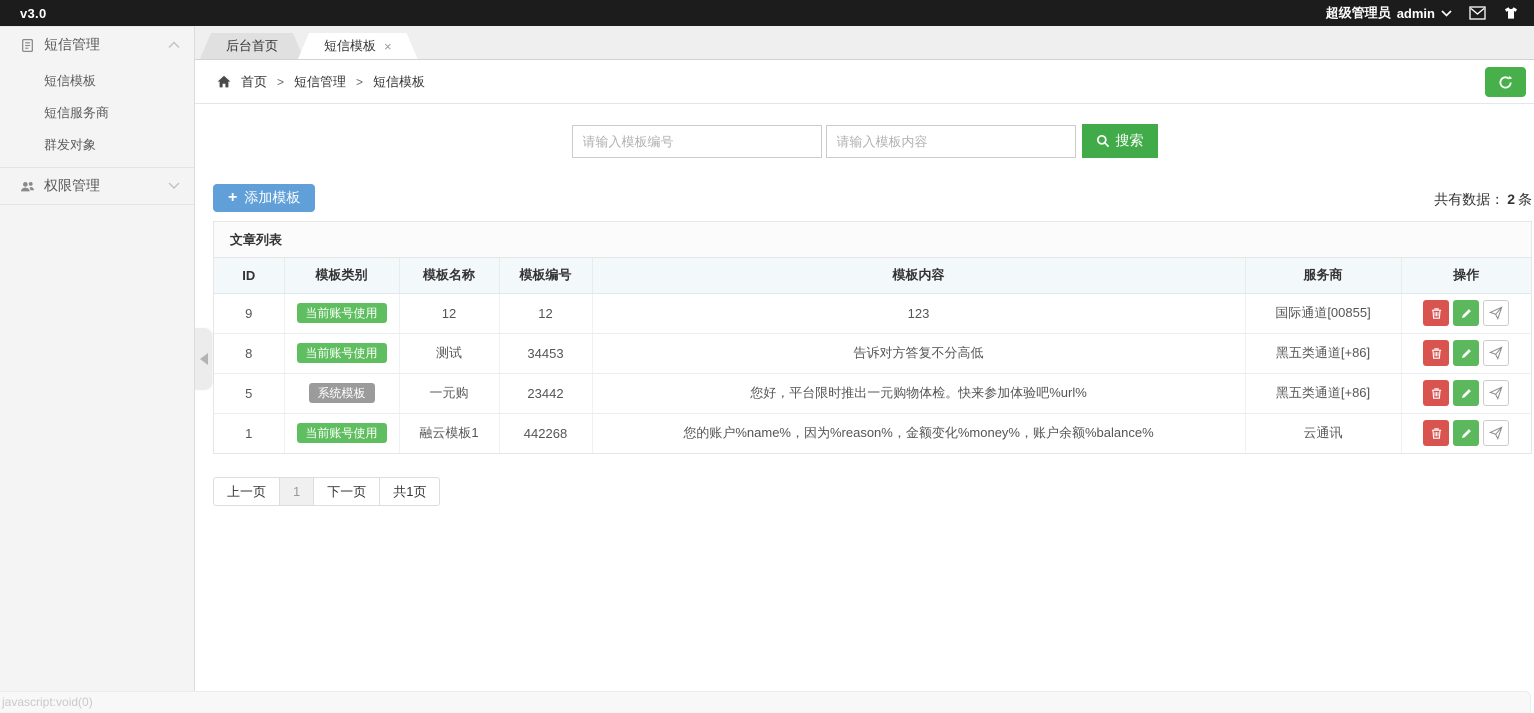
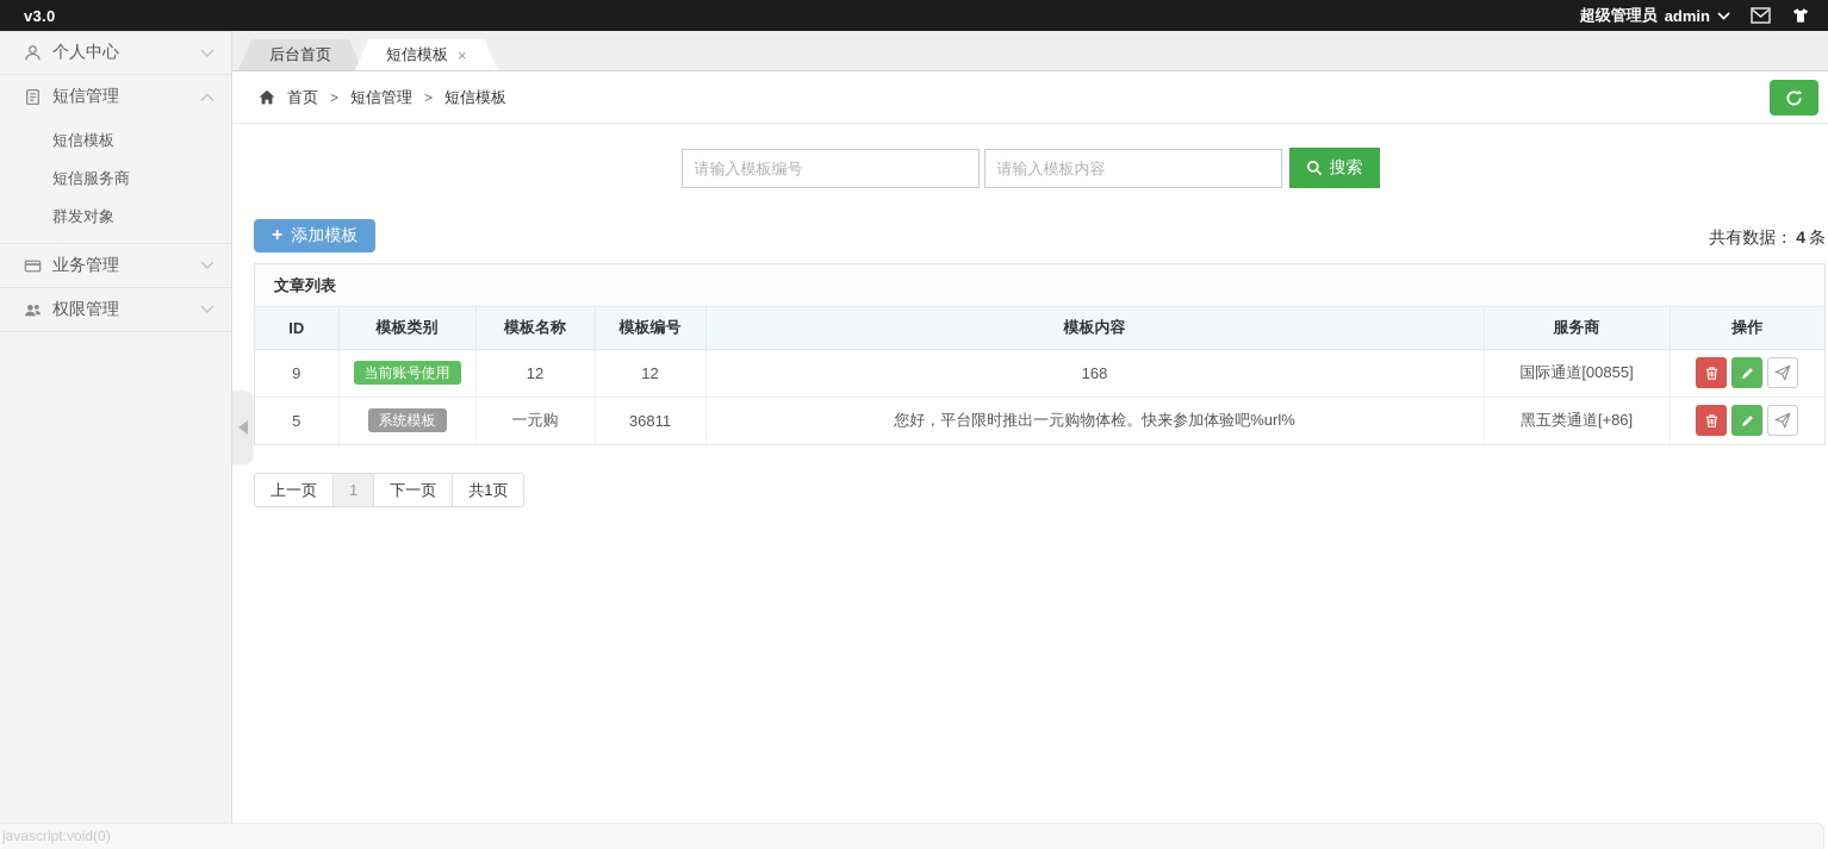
  v3.0
  超级管理员
  admin
+ 个人中心
  短信管理
  短信模板
  短信服务商
  群发对象
+ 业务管理
  权限管理
  后台首页
  短信模板
  ×
  首页
  >
  短信管理
  >
  短信模板
  请输入模板编号
  请输入模板内容
  搜索
  +
  添加模板
- 共有数据： 2 条
+ 共有数据： 4 条
  文章列表
  ID	模板类别	模板名称	模板编号	模板内容	服务商	操作
- 9	当前账号使用	12	12	123	国际通道[00855]
+ 9	当前账号使用	12	12	168	国际通道[00855]
- 8	当前账号使用	测试	34453	告诉对方答复不分高低	黑五类通道[+86]
- 5	系统模板	一元购	23442	您好，平台限时推出一元购物体检。快来参加体验吧%url%	黑五类通道[+86]
+ 5	系统模板	一元购	36811	您好，平台限时推出一元购物体检。快来参加体验吧%url%	黑五类通道[+86]
- 1	当前账号使用	融云模板1	442268	您的账户%name%，因为%reason%，金额变化%money%，账户余额%balance%	云通讯
  上一页
  1
  下一页
  共1页
  javascript:void(0)
